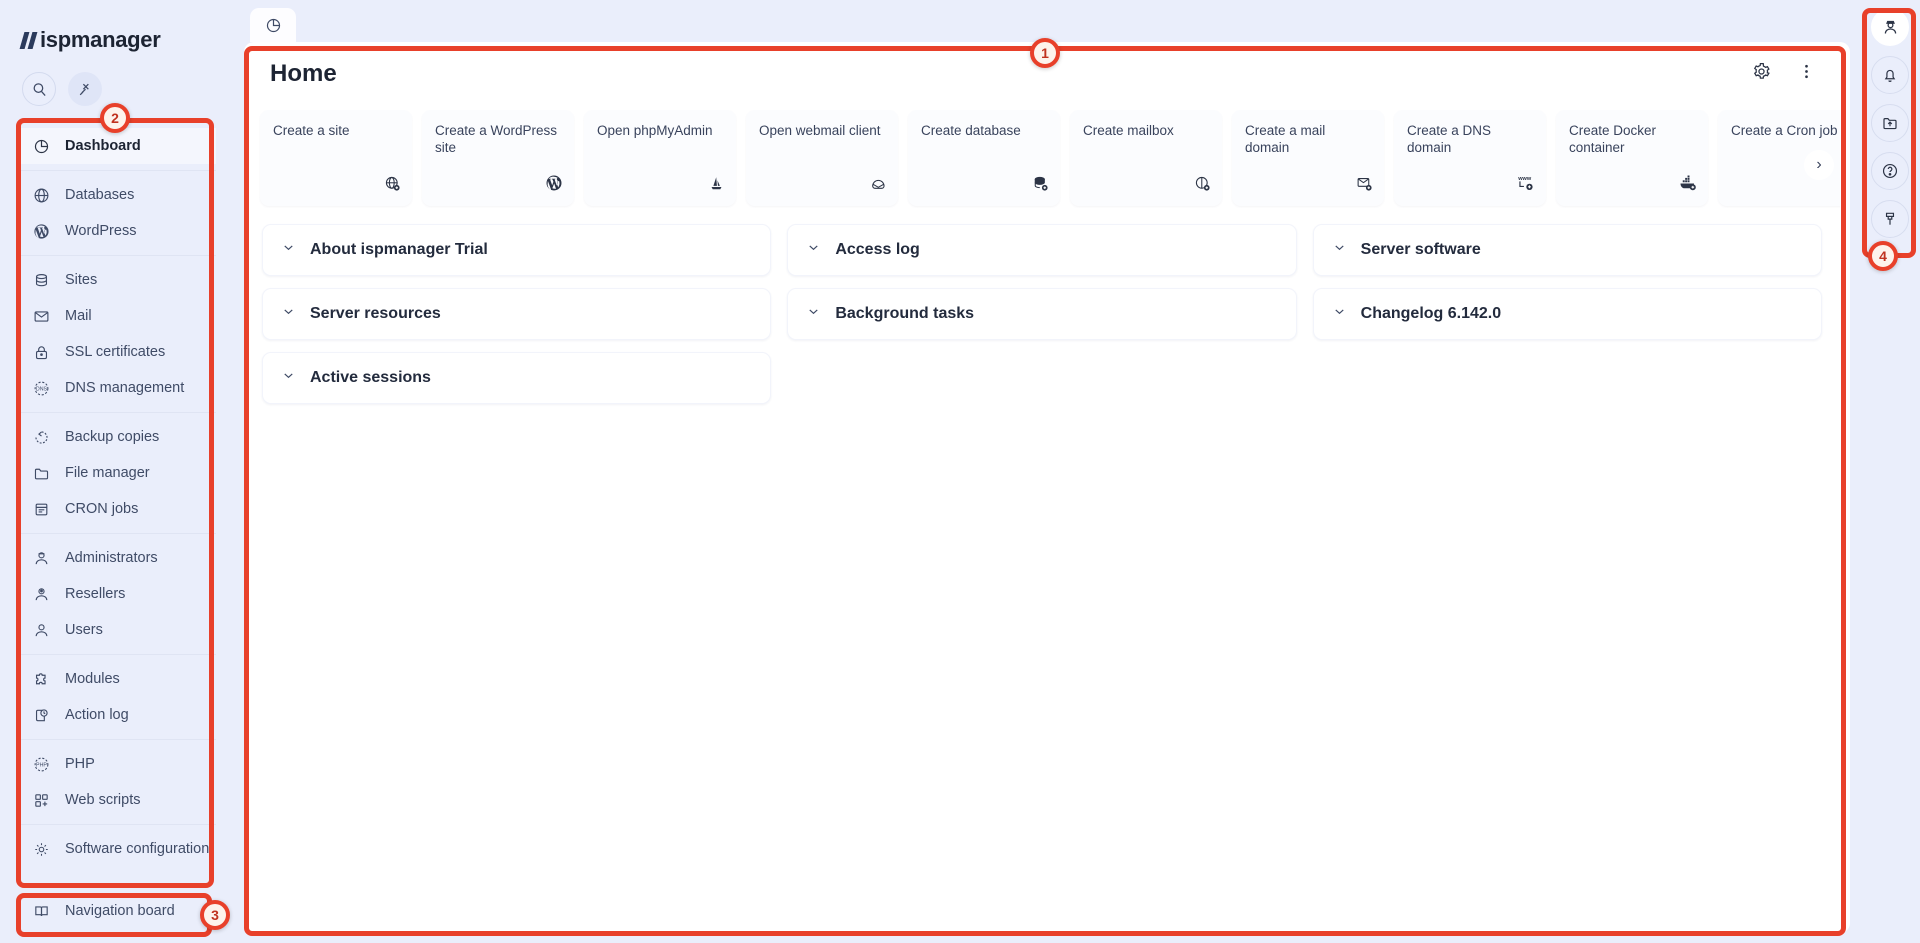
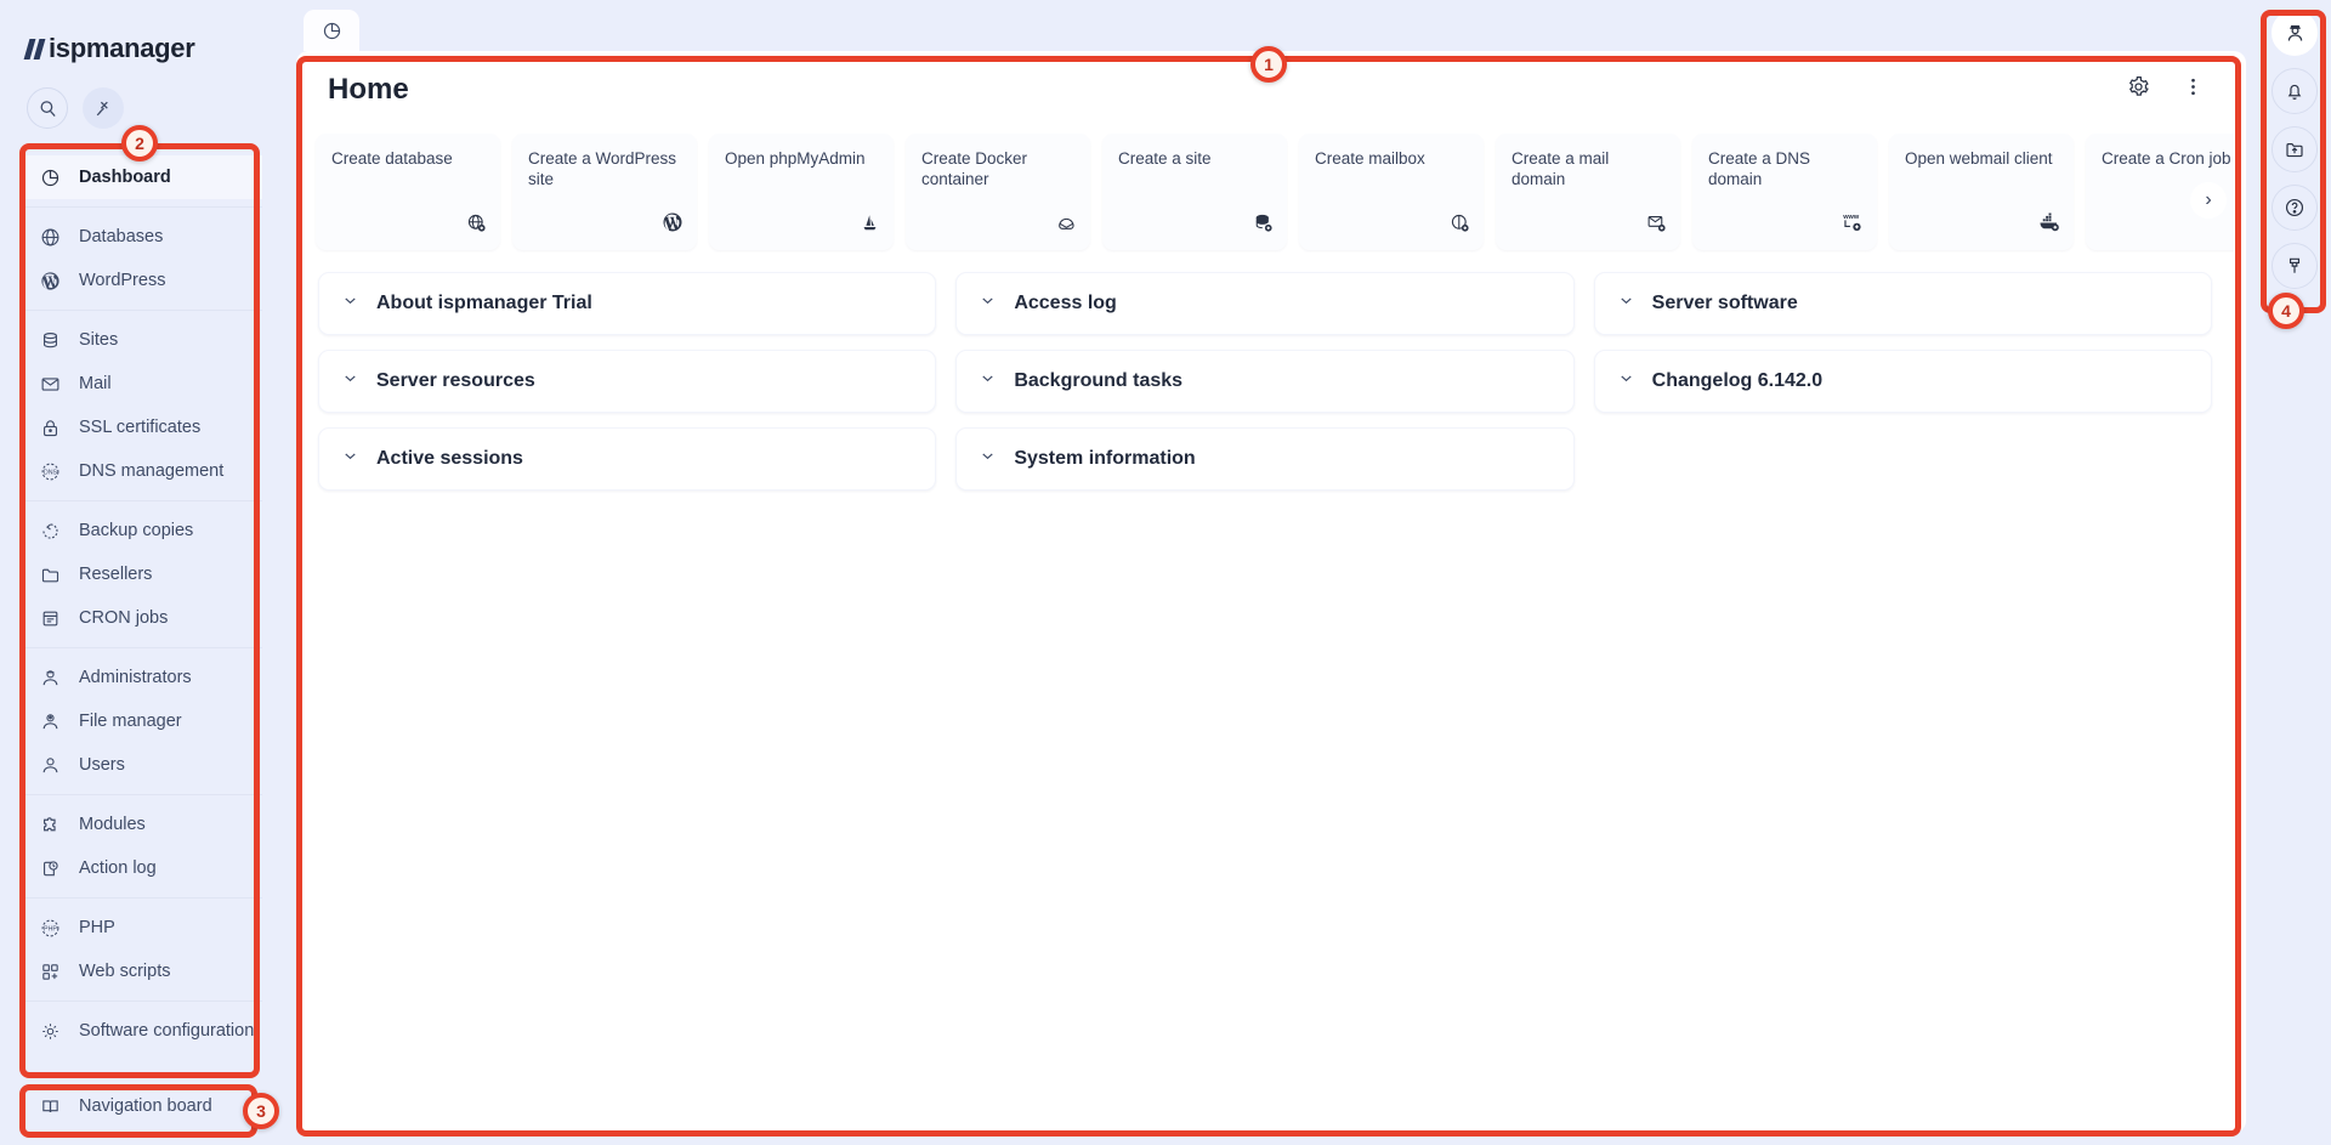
  ispmanager
  Dashboard
  Databases
  WordPress
  Sites
  Mail
  SSL certificates
  DNS management
  Backup copies
- File manager
+ Resellers
  CRON jobs
  Administrators
- Resellers
+ File manager
  Users
  Modules
  Action log
  PHP
  Web scripts
  Software configuration
  Navigation board
  Home
- Create a site
+ Create database
  Create a WordPress site
  Open phpMyAdmin
- Open webmail client
+ Create Docker container
- Create database
+ Create a site
  Create mailbox
  Create a mail domain
  Create a DNS domain
- Create Docker container
+ Open webmail client
  Create a Cron job
  ›
  About ispmanager Trial
  Access log
  Server software
  Server resources
  Background tasks
  Changelog 6.142.0
  Active sessions
+ System information
  1
  2
  3
  4
